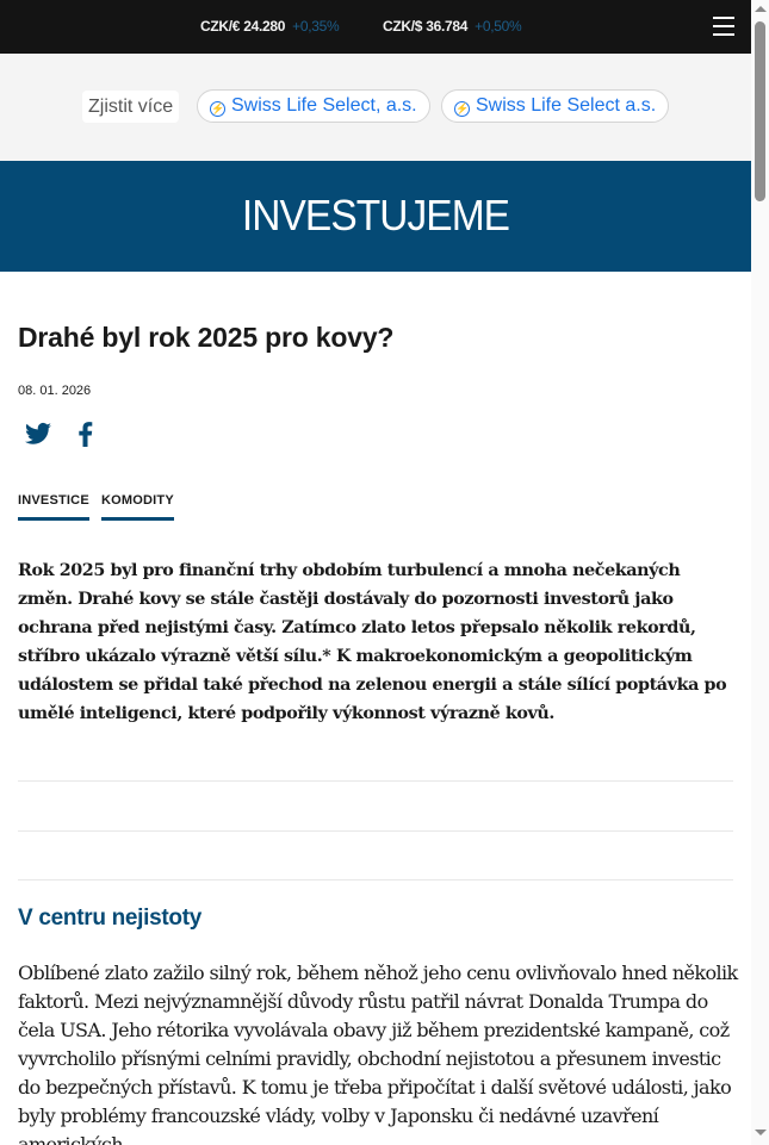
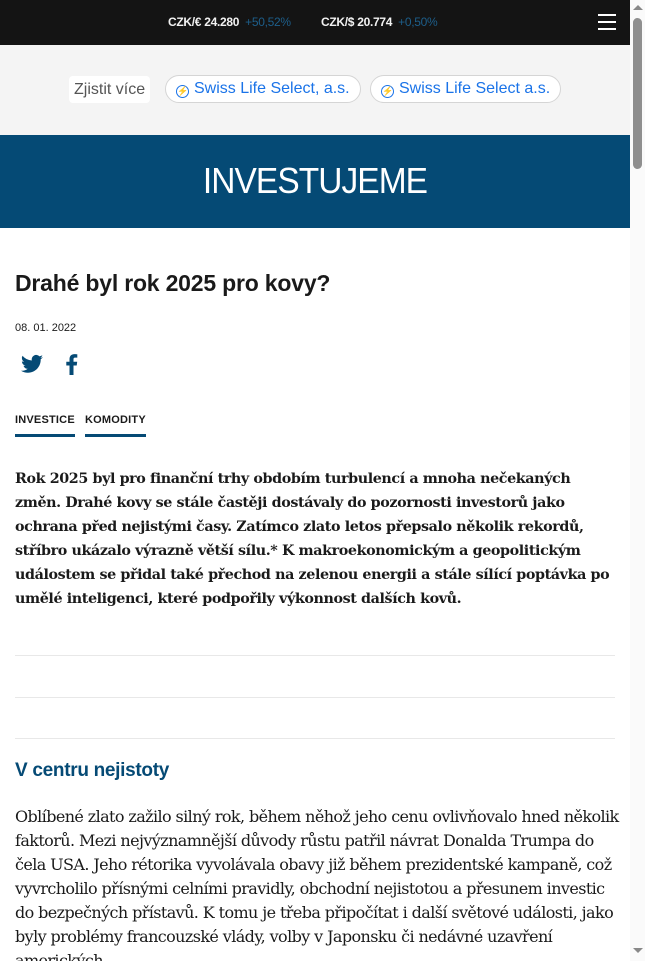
- CZK/€ 24.280 +0,35%
+ CZK/€ 24.280 +50,52%
- CZK/$ 36.784 +0,50%
+ CZK/$ 20.774 +0,50%
  Zjistit více
  ⚡ Swiss Life Select, a.s.
  ⚡ Swiss Life Select a.s.
  INVESTUJEME
  Drahé byl rok 2025 pro kovy?
- 08. 01. 2026
+ 08. 01. 2022
  INVESTICE
  KOMODITY
- Rok 2025 byl pro finanční trhy obdobím turbulencí a mnoha nečekaných změn. Drahé kovy se stále častěji dostávaly do pozornosti investorů jako ochrana před nejistými časy. Zatímco zlato letos přepsalo několik rekordů, stříbro ukázalo výrazně větší sílu.* K makroekonomickým a geopolitickým událostem se přidal také přechod na zelenou energii a stále sílící poptávka po umělé inteligenci, které podpořily výkonnost výrazně kovů.
+ Rok 2025 byl pro finanční trhy obdobím turbulencí a mnoha nečekaných změn. Drahé kovy se stále častěji dostávaly do pozornosti investorů jako ochrana před nejistými časy. Zatímco zlato letos přepsalo několik rekordů, stříbro ukázalo výrazně větší sílu.* K makroekonomickým a geopolitickým událostem se přidal také přechod na zelenou energii a stále sílící poptávka po umělé inteligenci, které podpořily výkonnost dalších kovů.
  V centru nejistoty
  Oblíbené zlato zažilo silný rok, během něhož jeho cenu ovlivňovalo hned několik faktorů. Mezi nejvýznamnější důvody růstu patřil návrat Donalda Trumpa do čela USA. Jeho rétorika vyvolávala obavy již během prezidentské kampaně, což vyvrcholilo přísnými celními pravidly, obchodní nejistotou a přesunem investic do bezpečných přístavů. K tomu je třeba připočítat i další světové události, jako byly problémy francouzské vlády, volby v Japonsku či nedávné uzavření
